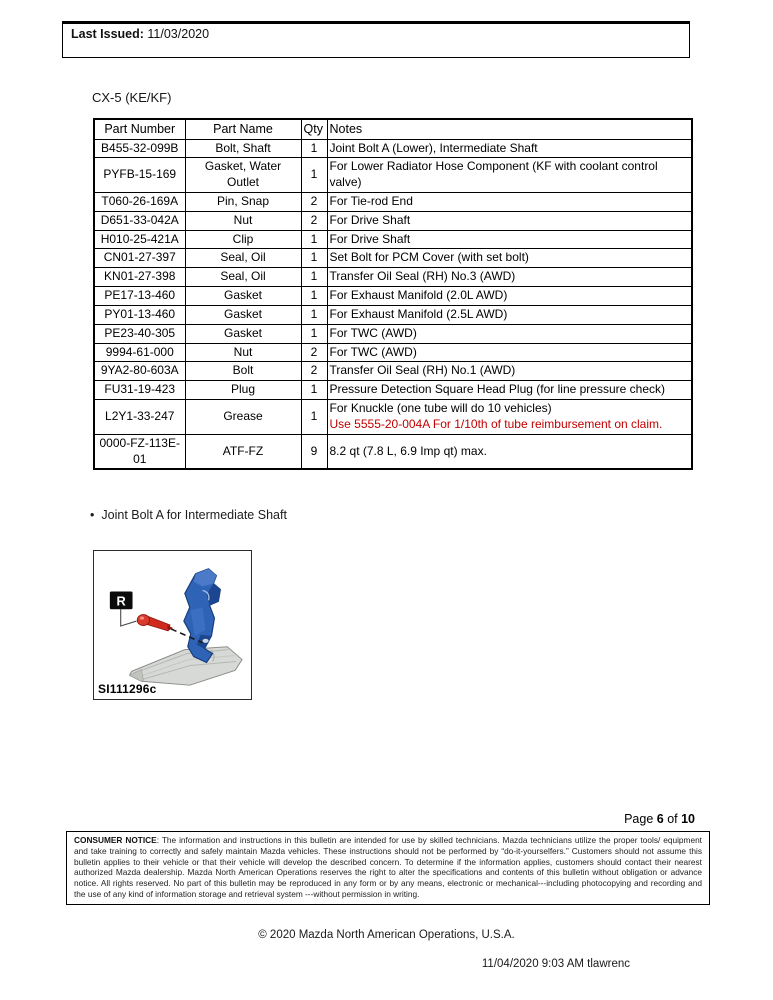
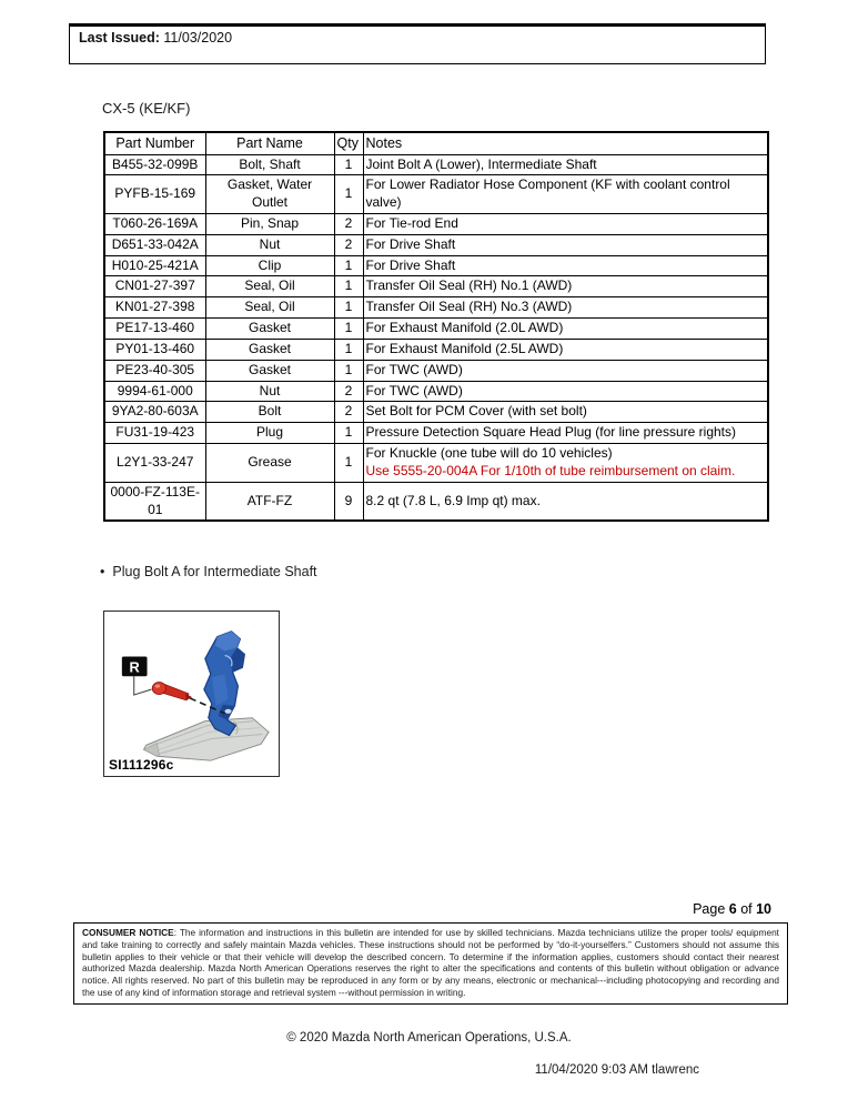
  Last Issued: 11/03/2020
  CX-5 (KE/KF)
  Part Number	Part Name	Qty	Notes
  B455-32-099B	Bolt, Shaft	1	Joint Bolt A (Lower), Intermediate Shaft
  PYFB-15-169	Gasket, Water Outlet	1	For Lower Radiator Hose Component (KF with coolant control valve)
  T060-26-169A	Pin, Snap	2	For Tie-rod End
  D651-33-042A	Nut	2	For Drive Shaft
  H010-25-421A	Clip	1	For Drive Shaft
- CN01-27-397	Seal, Oil	1	Set Bolt for PCM Cover (with set bolt)
+ CN01-27-397	Seal, Oil	1	Transfer Oil Seal (RH) No.1 (AWD)
  KN01-27-398	Seal, Oil	1	Transfer Oil Seal (RH) No.3 (AWD)
  PE17-13-460	Gasket	1	For Exhaust Manifold (2.0L AWD)
  PY01-13-460	Gasket	1	For Exhaust Manifold (2.5L AWD)
  PE23-40-305	Gasket	1	For TWC (AWD)
  9994-61-000	Nut	2	For TWC (AWD)
- 9YA2-80-603A	Bolt	2	Transfer Oil Seal (RH) No.1 (AWD)
+ 9YA2-80-603A	Bolt	2	Set Bolt for PCM Cover (with set bolt)
- FU31-19-423	Plug	1	Pressure Detection Square Head Plug (for line pressure check)
+ FU31-19-423	Plug	1	Pressure Detection Square Head Plug (for line pressure rights)
  L2Y1-33-247	Grease	1	For Knuckle (one tube will do 10 vehicles) Use 5555-20-004A For 1/10th of tube reimbursement on claim.
  0000-FZ-113E-01	ATF-FZ	9	8.2 qt (7.8 L, 6.9 Imp qt) max.
- • Joint Bolt A for Intermediate Shaft
+ • Plug Bolt A for Intermediate Shaft
  R
  SI111296c
  Page 6 of 10
  CONSUMER NOTICE: The information and instructions in this bulletin are intended for use by skilled technicians. Mazda technicians utilize the proper tools/ equipment and take training to correctly and safely maintain Mazda vehicles. These instructions should not be performed by “do-it-yourselfers.” Customers should not assume this bulletin applies to their vehicle or that their vehicle will develop the described concern. To determine if the information applies, customers should contact their nearest authorized Mazda dealership. Mazda North American Operations reserves the right to alter the specifications and contents of this bulletin without obligation or advance notice. All rights reserved. No part of this bulletin may be reproduced in any form or by any means, electronic or mechanical---including photocopying and recording and the use of any kind of information storage and retrieval system ---without permission in writing.
  © 2020 Mazda North American Operations, U.S.A.
  11/04/2020 9:03 AM tlawrenc
